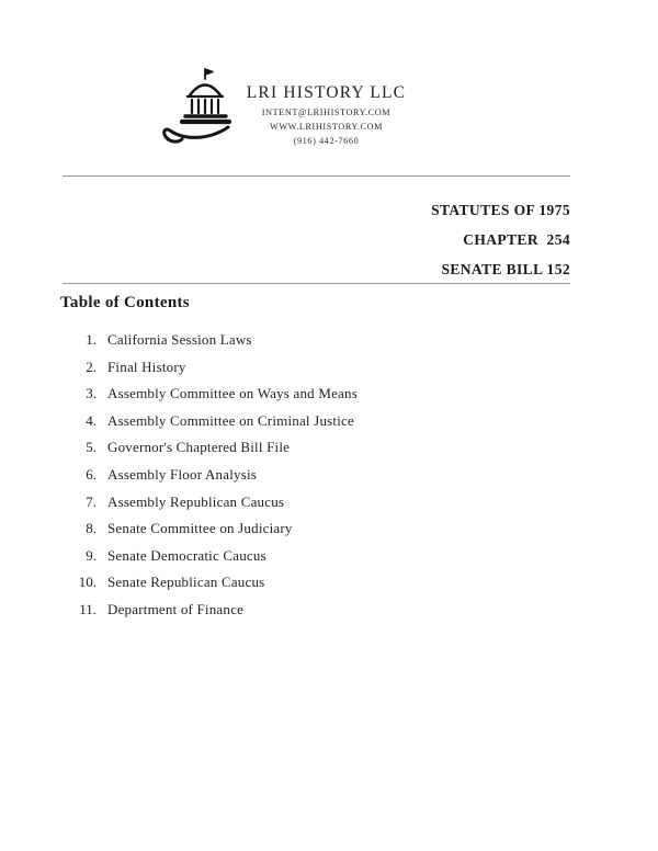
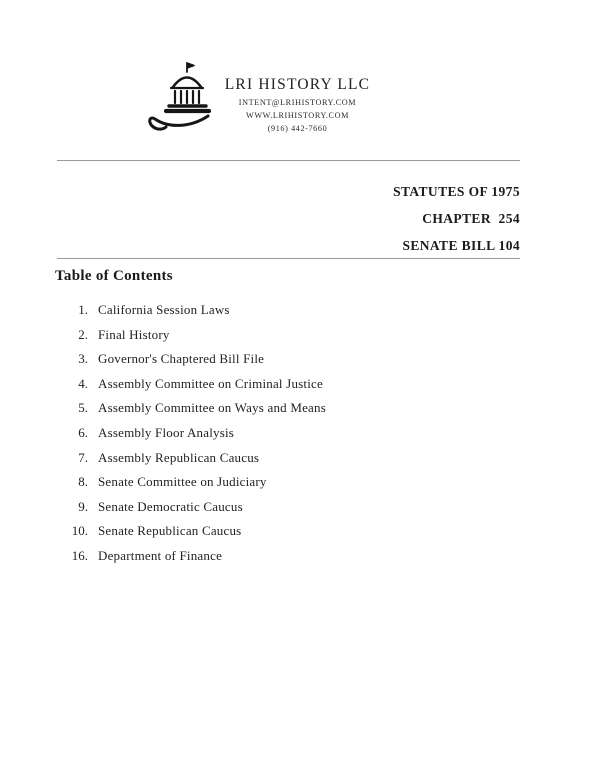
  LRI HISTORY LLC
  INTENT@LRIHISTORY.COM
  WWW.LRIHISTORY.COM
  (916) 442-7660
  STATUTES OF 1975
  CHAPTER 254
- SENATE BILL 152
+ SENATE BILL 104
  Table of Contents
  1.
  California Session Laws
  2.
  Final History
  3.
- Assembly Committee on Ways and Means
+ Governor's Chaptered Bill File
  4.
  Assembly Committee on Criminal Justice
  5.
- Governor's Chaptered Bill File
+ Assembly Committee on Ways and Means
  6.
  Assembly Floor Analysis
  7.
  Assembly Republican Caucus
  8.
  Senate Committee on Judiciary
  9.
  Senate Democratic Caucus
  10.
  Senate Republican Caucus
- 11.
+ 16.
  Department of Finance
